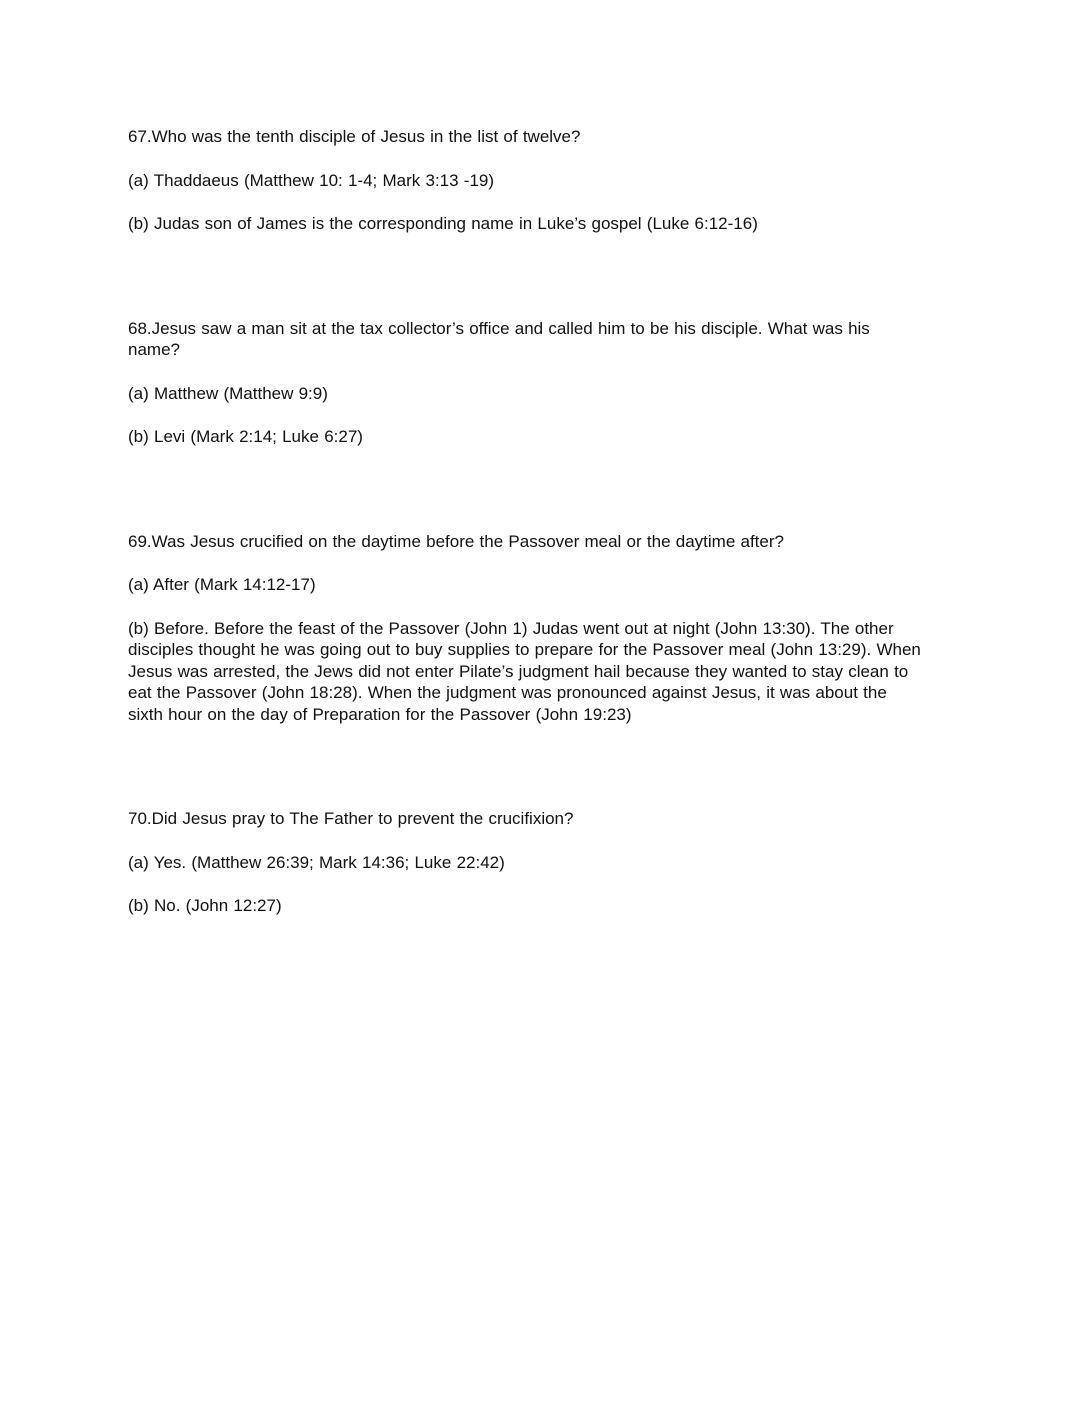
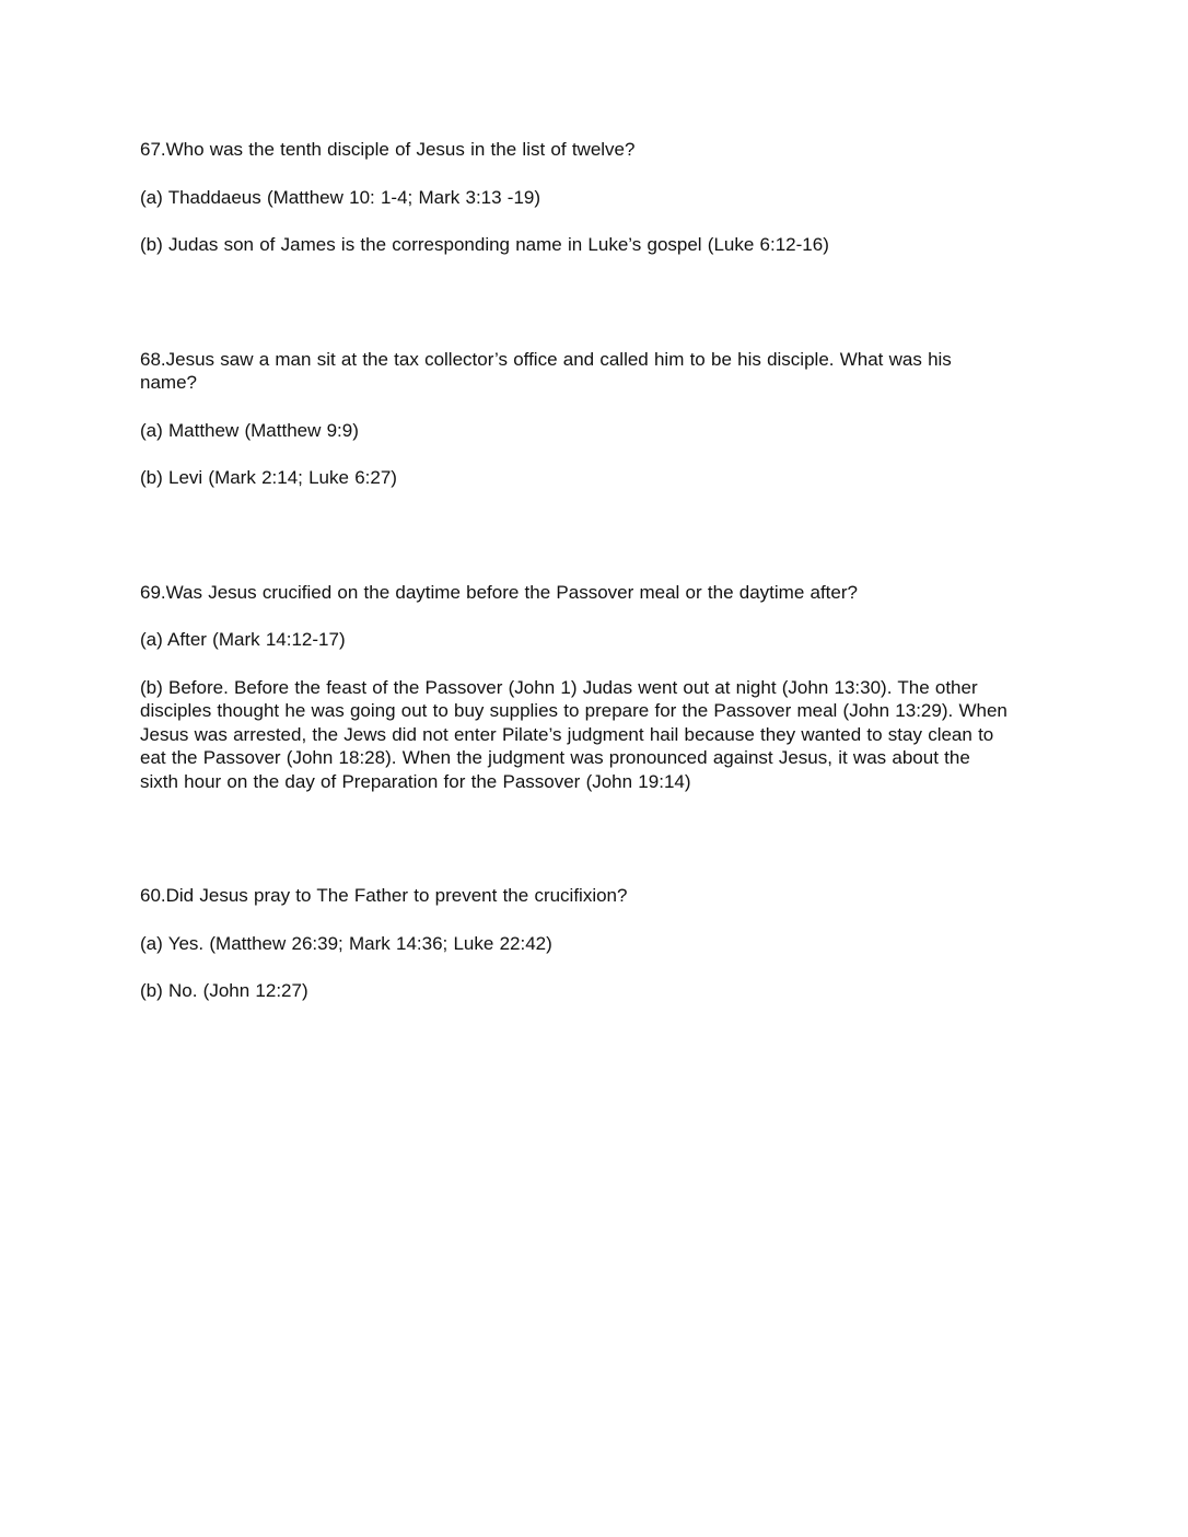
  67.Who was the tenth disciple of Jesus in the list of twelve?
  (a) Thaddaeus (Matthew 10: 1-4; Mark 3:13 -19)
  (b) Judas son of James is the corresponding name in Luke’s gospel (Luke 6:12-16)
  68.Jesus saw a man sit at the tax collector’s office and called him to be his disciple. What was his name?
  (a) Matthew (Matthew 9:9)
  (b) Levi (Mark 2:14; Luke 6:27)
  69.Was Jesus crucified on the daytime before the Passover meal or the daytime after?
  (a) After (Mark 14:12-17)
- (b) Before. Before the feast of the Passover (John 1) Judas went out at night (John 13:30). The other disciples thought he was going out to buy supplies to prepare for the Passover meal (John 13:29). When Jesus was arrested, the Jews did not enter Pilate’s judgment hail because they wanted to stay clean to eat the Passover (John 18:28). When the judgment was pronounced against Jesus, it was about the sixth hour on the day of Preparation for the Passover (John 19:23)
+ (b) Before. Before the feast of the Passover (John 1) Judas went out at night (John 13:30). The other disciples thought he was going out to buy supplies to prepare for the Passover meal (John 13:29). When Jesus was arrested, the Jews did not enter Pilate’s judgment hail because they wanted to stay clean to eat the Passover (John 18:28). When the judgment was pronounced against Jesus, it was about the sixth hour on the day of Preparation for the Passover (John 19:14)
- 70.Did Jesus pray to The Father to prevent the crucifixion?
+ 60.Did Jesus pray to The Father to prevent the crucifixion?
  (a) Yes. (Matthew 26:39; Mark 14:36; Luke 22:42)
  (b) No. (John 12:27)
